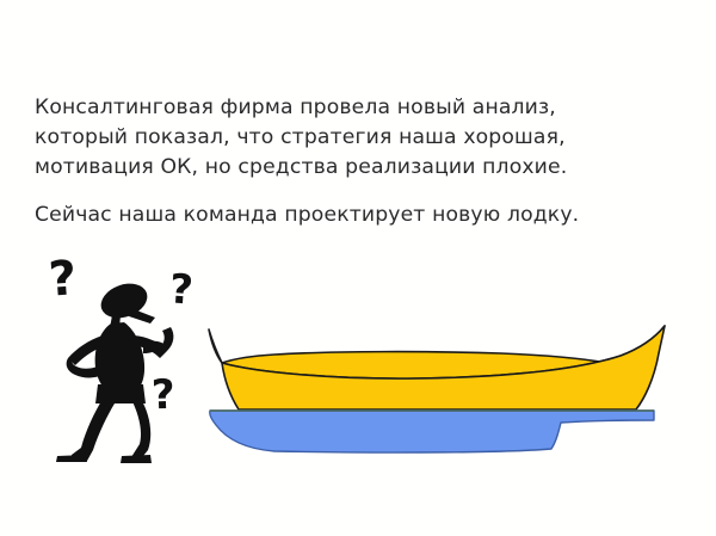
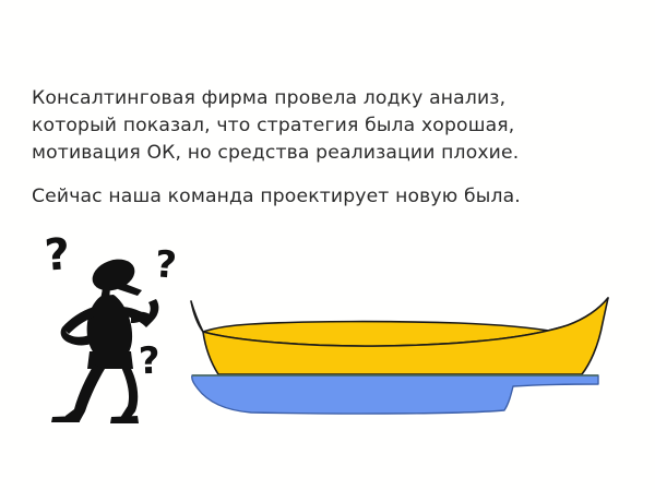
- Консалтинговая фирма провела новый анализ,
+ Консалтинговая фирма провела лодку анализ,
- который показал, что стратегия наша хорошая,
+ который показал, что стратегия была хорошая,
  мотивация ОК, но средства реализации плохие.
- Сейчас наша команда проектирует новую лодку.
+ Сейчас наша команда проектирует новую была.
